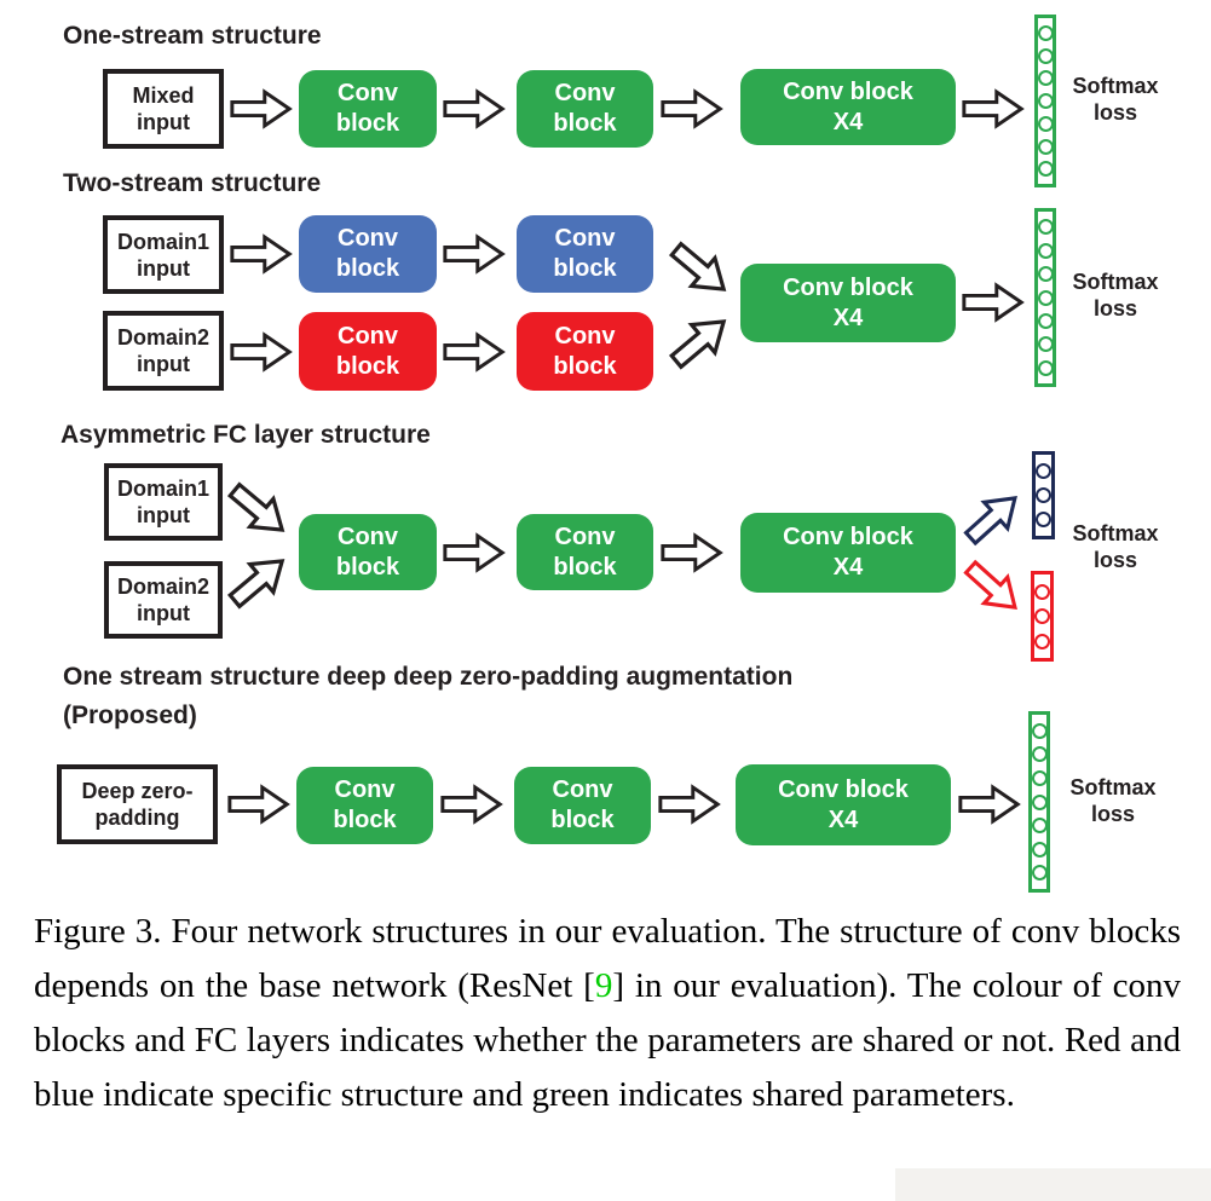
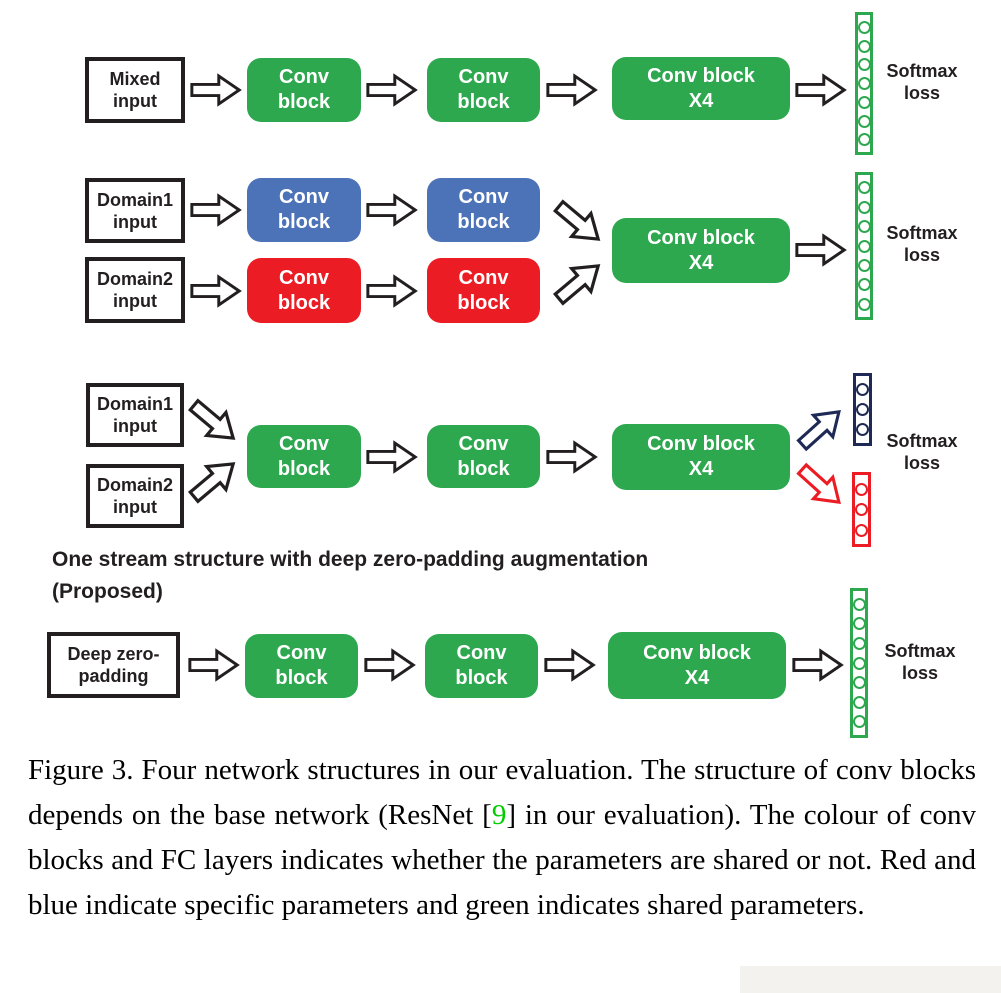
- One-stream structure
  Mixed
  input
  Conv
  block
  Conv
  block
  Conv block
  X4
  Softmax
  loss
- Two-stream structure
  Domain1
  input
  Conv
  block
  Conv
  block
  Domain2
  input
  Conv
  block
  Conv
  block
  Conv block
  X4
  Softmax
  loss
- Asymmetric FC layer structure
  Domain1
  input
  Domain2
  input
  Conv
  block
  Conv
  block
  Conv block
  X4
  Softmax
  loss
- One stream structure deep deep zero-padding augmentation
+ One stream structure with deep zero-padding augmentation
  (Proposed)
  Deep zero-
  padding
  Conv
  block
  Conv
  block
  Conv block
  X4
  Softmax
  loss
- Figure 3. Four network structures in our evaluation. The structure of conv blocks depends on the base network (ResNet [9] in our evaluation). The colour of conv blocks and FC layers indicates whether the parameters are shared or not. Red and blue indicate specific structure and green indicates shared parameters.
+ Figure 3. Four network structures in our evaluation. The structure of conv blocks depends on the base network (ResNet [9] in our evaluation). The colour of conv blocks and FC layers indicates whether the parameters are shared or not. Red and blue indicate specific parameters and green indicates shared parameters.
